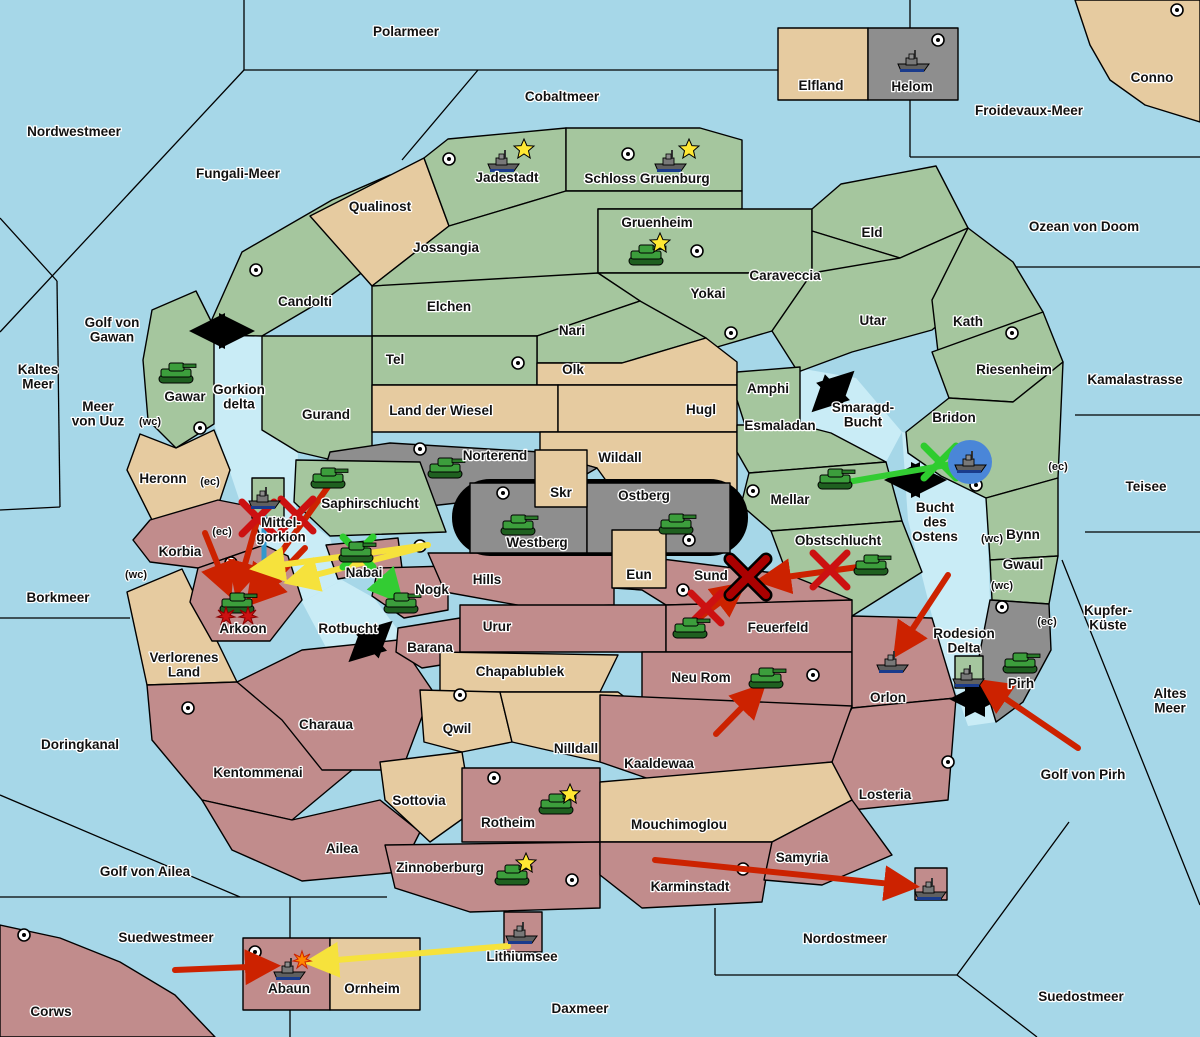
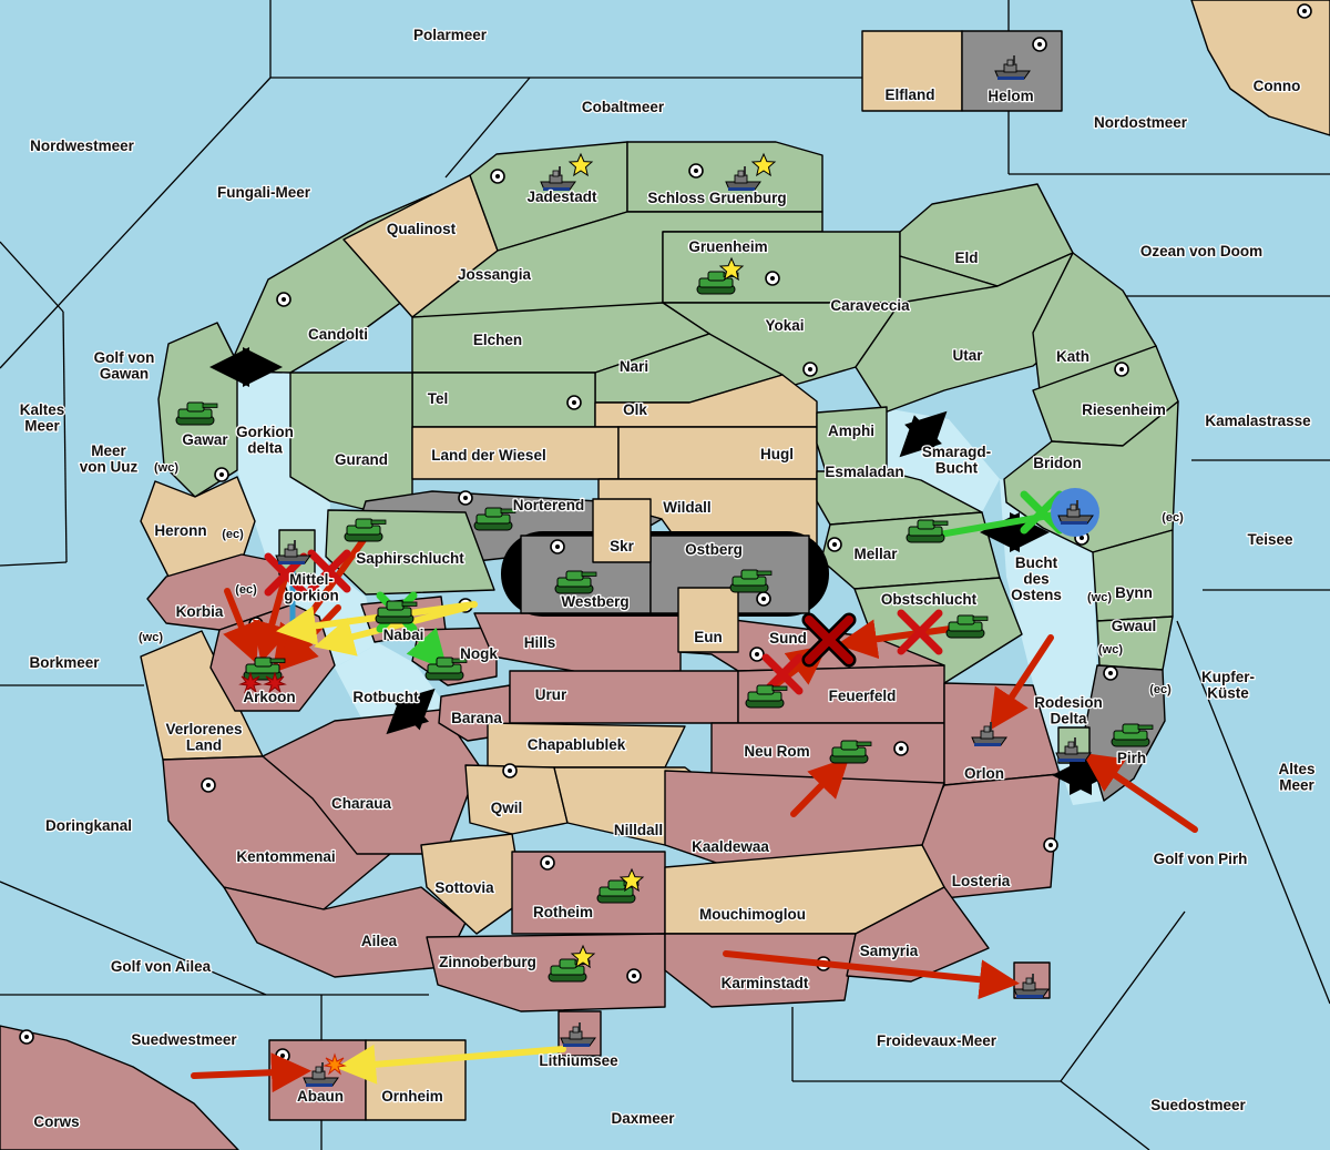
  Polarmeer
  Cobaltmeer
- Froidevaux-Meer
+ Nordostmeer
  Nordwestmeer
  Fungali-Meer
  Ozean von Doom
  Golf von Gawan
  Kaltes Meer
  Meer von Uuz
  Gorkion delta
  Kamalastrasse
  Smaragd- Bucht
  Teisee
  Bucht des Ostens
  Mittel- gorkion
  Borkmeer
  Kupfer- Küste
  Rotbucht
  Rodesion Delta
  Altes Meer
  Doringkanal
  Golf von Pirh
  Golf von Ailea
  Suedwestmeer
- Nordostmeer
+ Froidevaux-Meer
  Daxmeer
  Suedostmeer
  Lithiumsee
  Conno
  Corws
  Gawar
  Heronn
  Verlorenes Land
  Korbia
  Arkoon
  Kentommenai
  Ailea
  Charaua
  Candolti
  Qualinost
  Jadestadt
  Schloss Gruenburg
  Jossangia
  Gruenheim
  Eld
  Caraveccia
  Yokai
  Elchen
  Nari
  Tel
  Olk
  Utar
  Kath
  Riesenheim
  Bridon
  Bynn
  Gwaul
  Pirh
  Gurand
  Land der Wiesel
  Hugl
  Wildall
  Amphi
  Esmaladan
  Mellar
  Obstschlucht
  Norterend
  Saphirschlucht
  Nabai
  Nogk
  Barana
  Hills
  Urur
  Sund
  Feuerfeld
  Neu Rom
  Orlon
  Losteria
  Chapablublek
  Qwil
  Nilldall
  Kaaldewaa
  Sottovia
  Rotheim
  Mouchimoglou
  Zinnoberburg
  Karminstadt
  Samyria
  Westberg
  Ostberg
  Skr
  Eun
  Elfland
  Helom
  Abaun
  Ornheim
  (wc)
  (ec)
  (ec)
  (wc)
  (ec)
  (wc)
  (wc)
  (ec)
